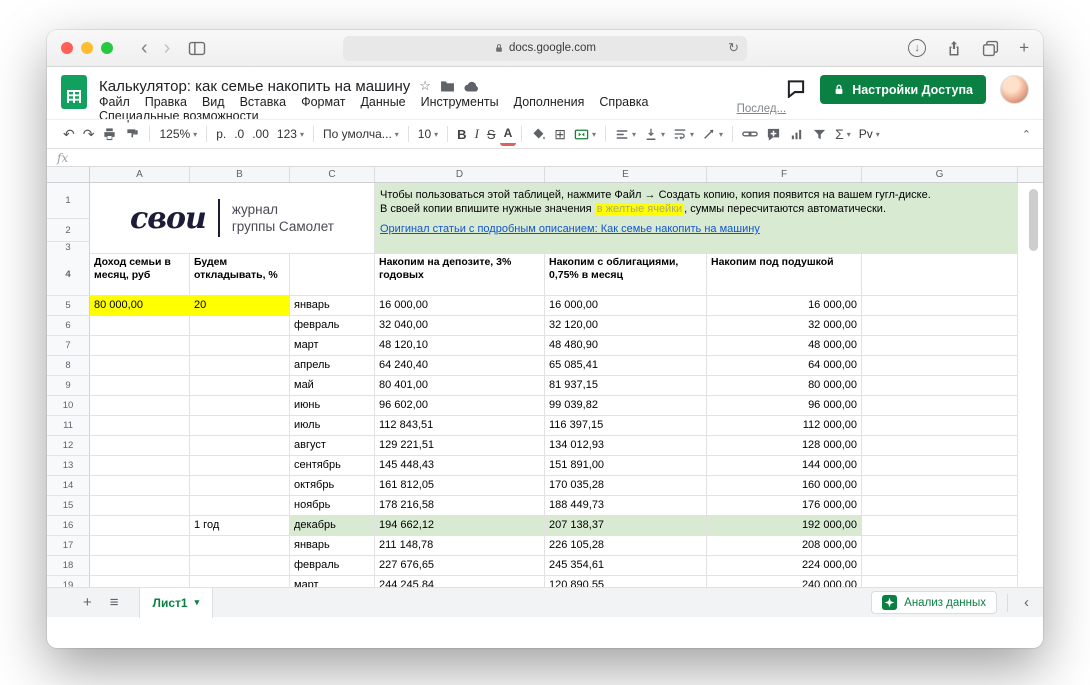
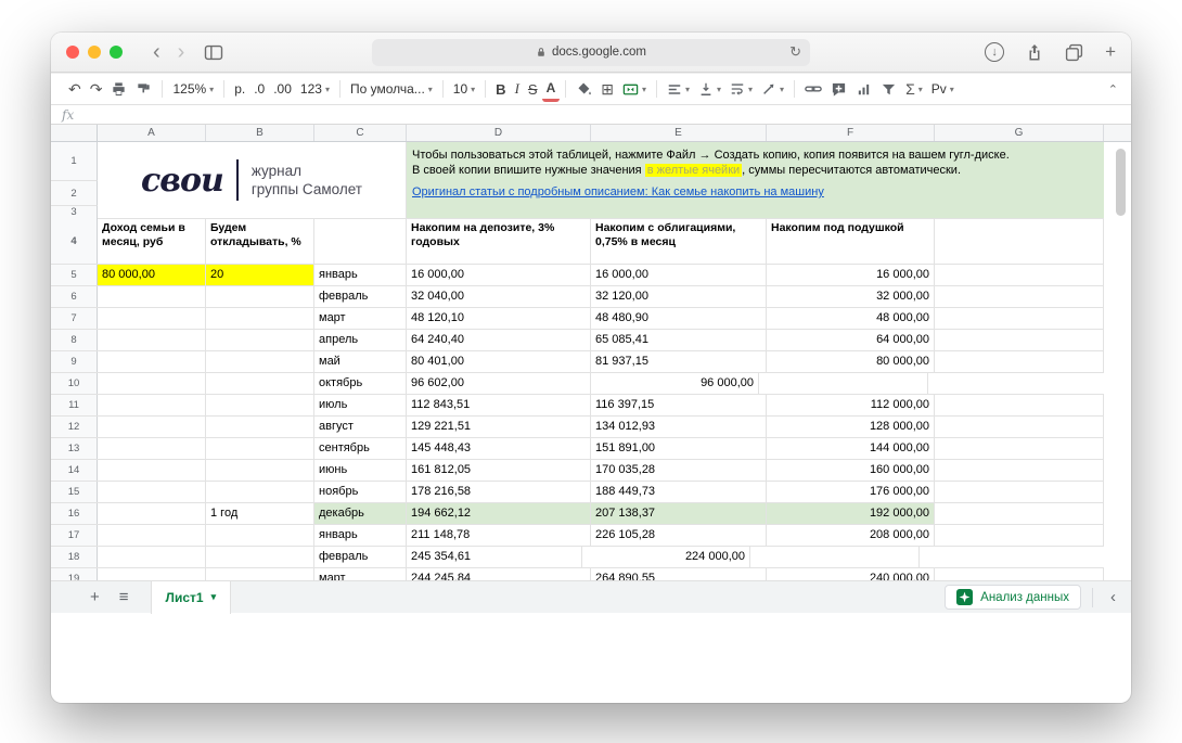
  ‹
  ›
  docs.google.com
  ↻
  ↓
  +
- Калькулятор: как семье накопить на машину
- ☆
- Файл Правка Вид Вставка Формат Данные Инструменты Дополнения СправкаСпециальные возможности
- Послед...
- Настройки Доступа
  ↶
  ↷
  125%
  р.
  .0
  .00
  123
  По умолча...
  10
  B
  I
  S
  A
  ⊞
  Σ
  Pv
  ⌃
  fx
  A
  B
  C
  D
  E
  F
  G
  1
  2
  3
  свои
  журнал
  группы Самолет
  Чтобы пользоваться этой таблицей, нажмите Файл → Создать копию, копия появится на вашем гугл-диске.
  В своей копии впишите нужные значения в желтые ячейки , суммы пересчитаются автоматически.
  Оригинал статьи с подробным описанием: Как семье накопить на машину
  4
  Доход семьи в месяц, руб
  Будем откладывать, %
  Накопим на депозите, 3% годовых
  Накопим с облигациями, 0,75% в месяц
  Накопим под подушкой
  5
  80 000,00
  20
  январь
  16 000,00
  16 000,00
  16 000,00
  6
  февраль
  32 040,00
  32 120,00
  32 000,00
  7
  март
  48 120,10
  48 480,90
  48 000,00
  8
  апрель
  64 240,40
  65 085,41
  64 000,00
  9
  май
  80 401,00
  81 937,15
  80 000,00
  10
- июнь
+ октябрь
  96 602,00
- 99 039,82
  96 000,00
  11
  июль
  112 843,51
  116 397,15
  112 000,00
  12
  август
  129 221,51
  134 012,93
  128 000,00
  13
  сентябрь
  145 448,43
  151 891,00
  144 000,00
  14
- октябрь
+ июнь
  161 812,05
  170 035,28
  160 000,00
  15
  ноябрь
  178 216,58
  188 449,73
  176 000,00
  16
  1 год
  декабрь
  194 662,12
  207 138,37
  192 000,00
  17
  январь
  211 148,78
  226 105,28
  208 000,00
  18
  февраль
- 227 676,65
  245 354,61
  224 000,00
  19
  март
  244 245,84
- 120 890,55
+ 264 890,55
  240 000,00
  +
  ≡
  Лист1
  Анализ данных
  ‹
